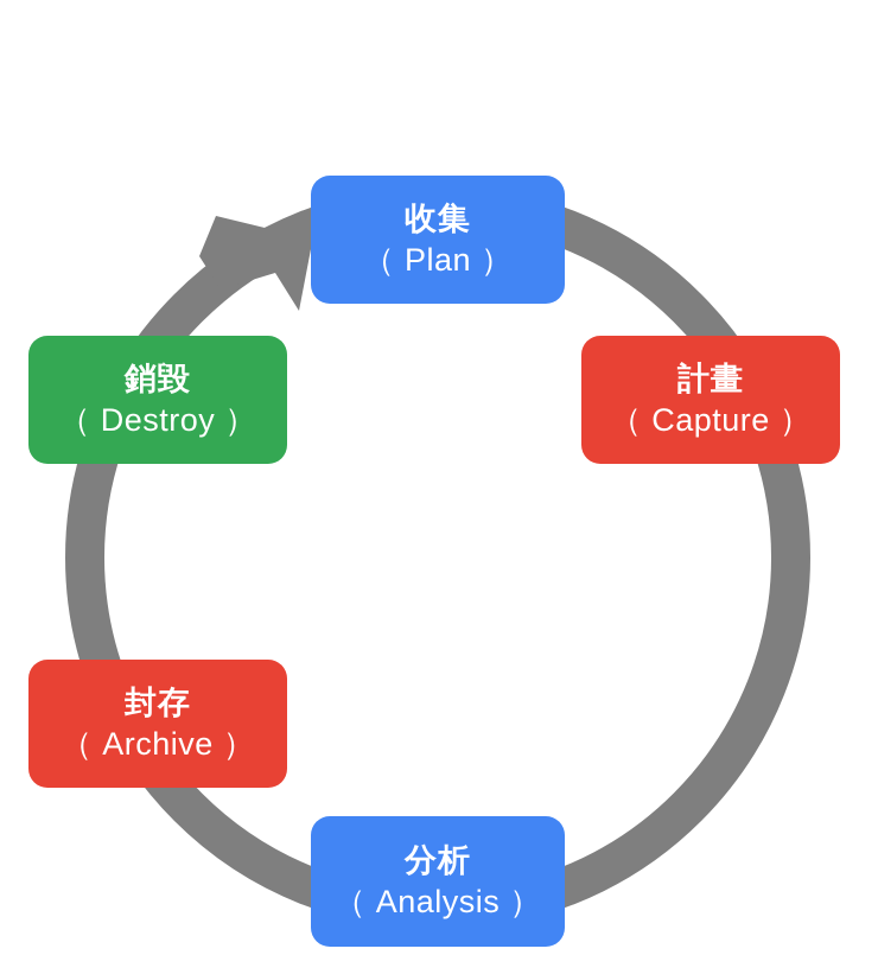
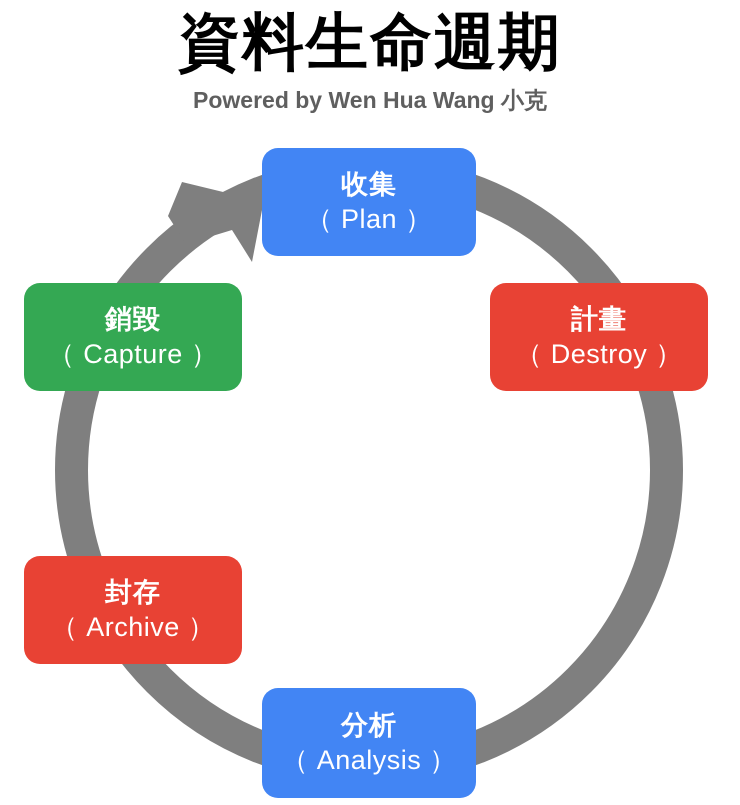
+ 資料生命週期
+ Powered by Wen Hua Wang 小克
  收集
  （ Plan ）
  計畫
- （ Capture ）
+ （ Destroy ）
  分析
  （ Analysis ）
  封存
  （ Archive ）
  銷毀
- （ Destroy ）
+ （ Capture ）
